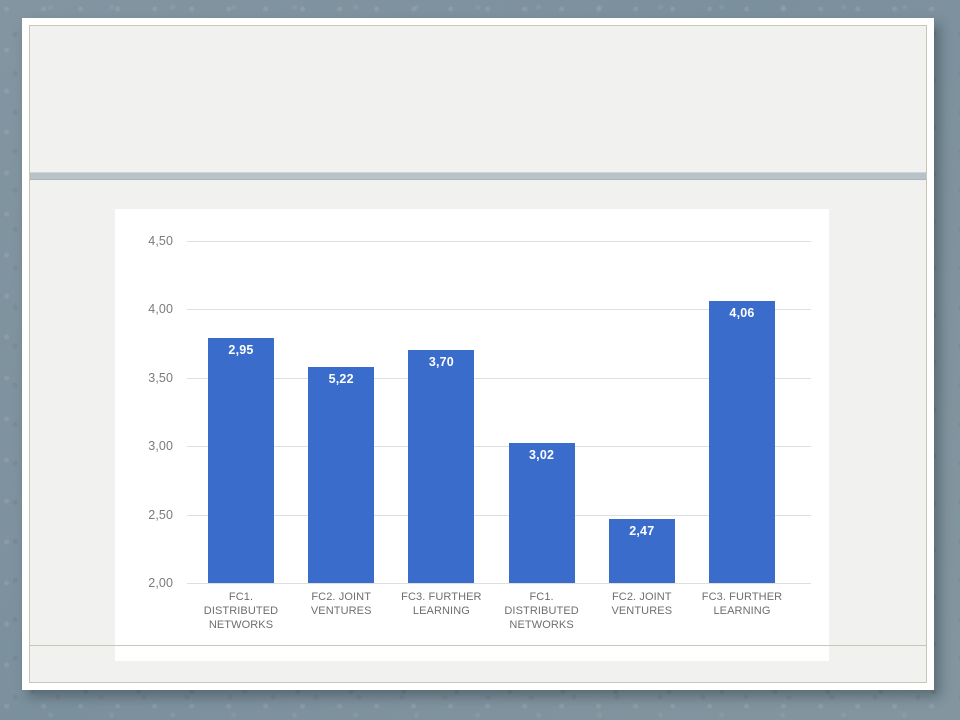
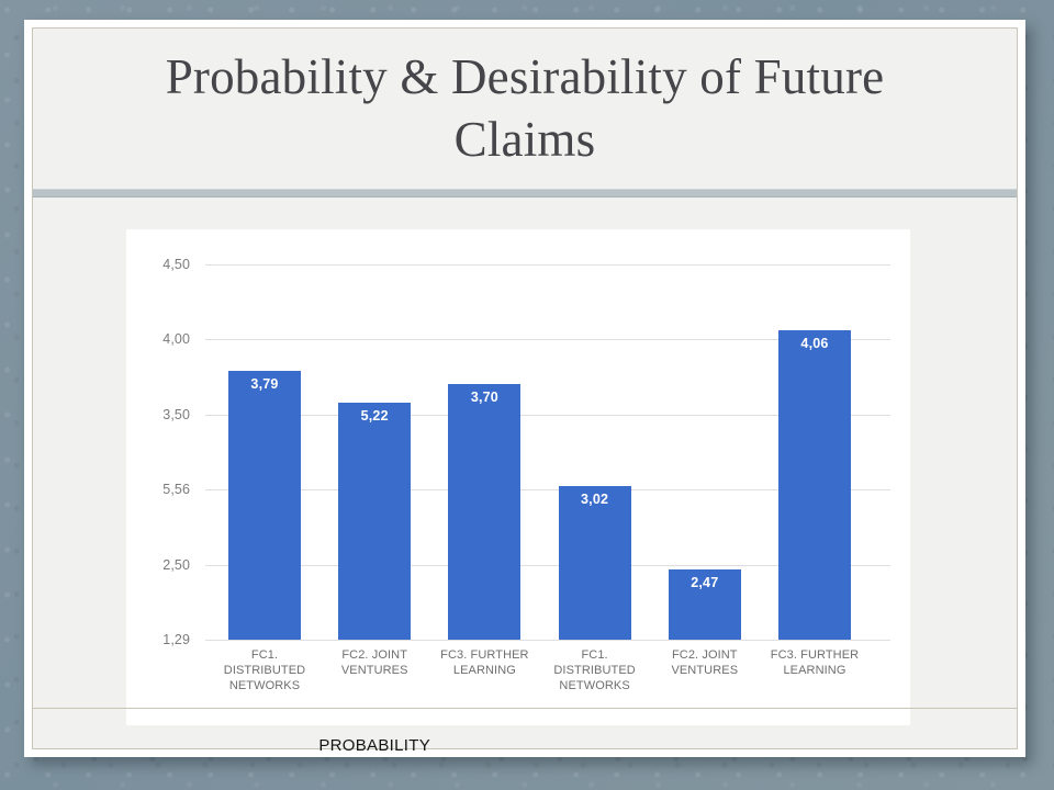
+ Probability & Desirability of Future Claims
- 2,00
+ 1,29
  2,50
- 3,00
+ 5,56
  3,50
  4,00
  4,50
- 2,95
+ 3,79
  FC1. DISTRIBUTED NETWORKS
  5,22
  FC2. JOINT VENTURES
  3,70
  FC3. FURTHER LEARNING
  3,02
  FC1. DISTRIBUTED NETWORKS
  2,47
  FC2. JOINT VENTURES
  4,06
  FC3. FURTHER LEARNING
+ PROBABILITY
